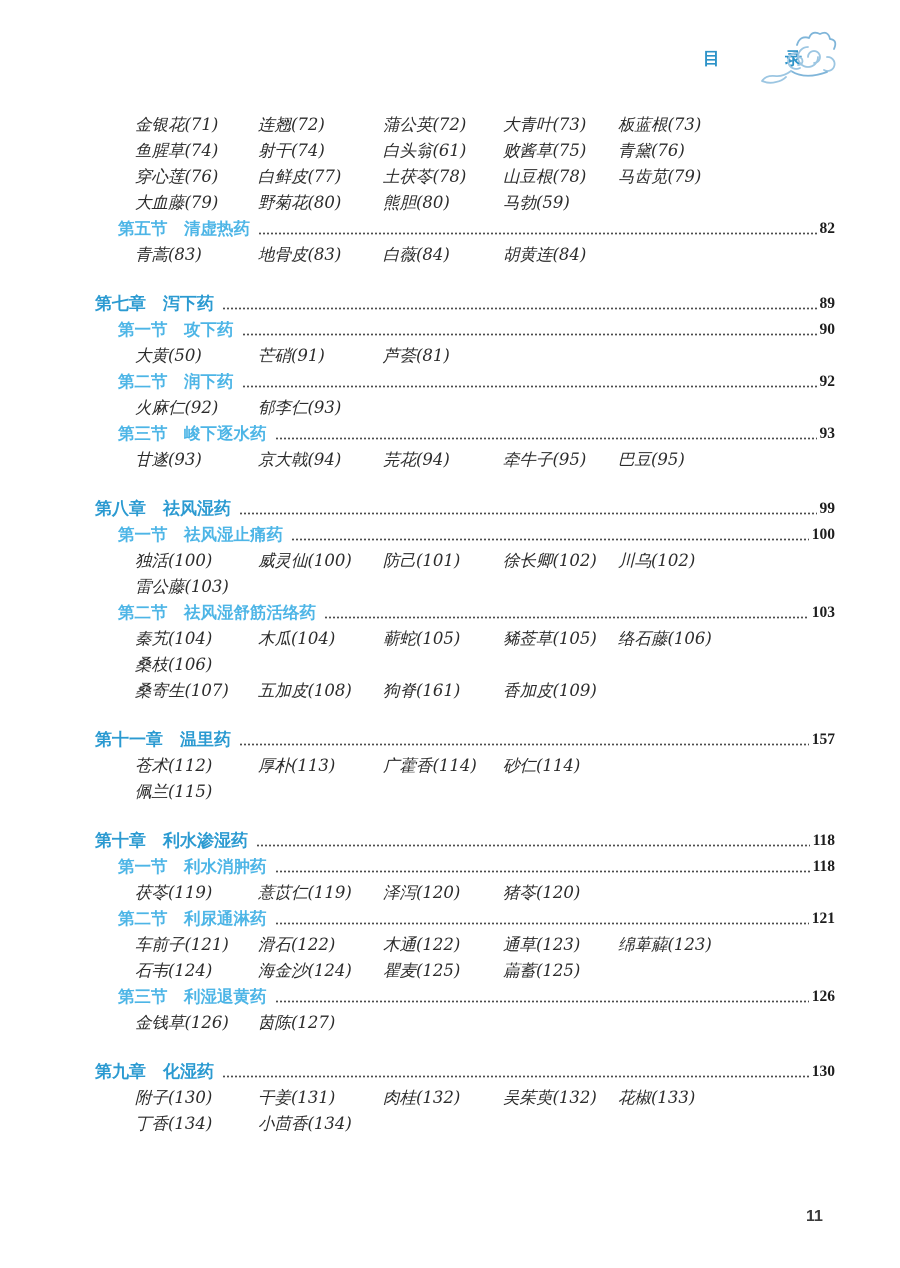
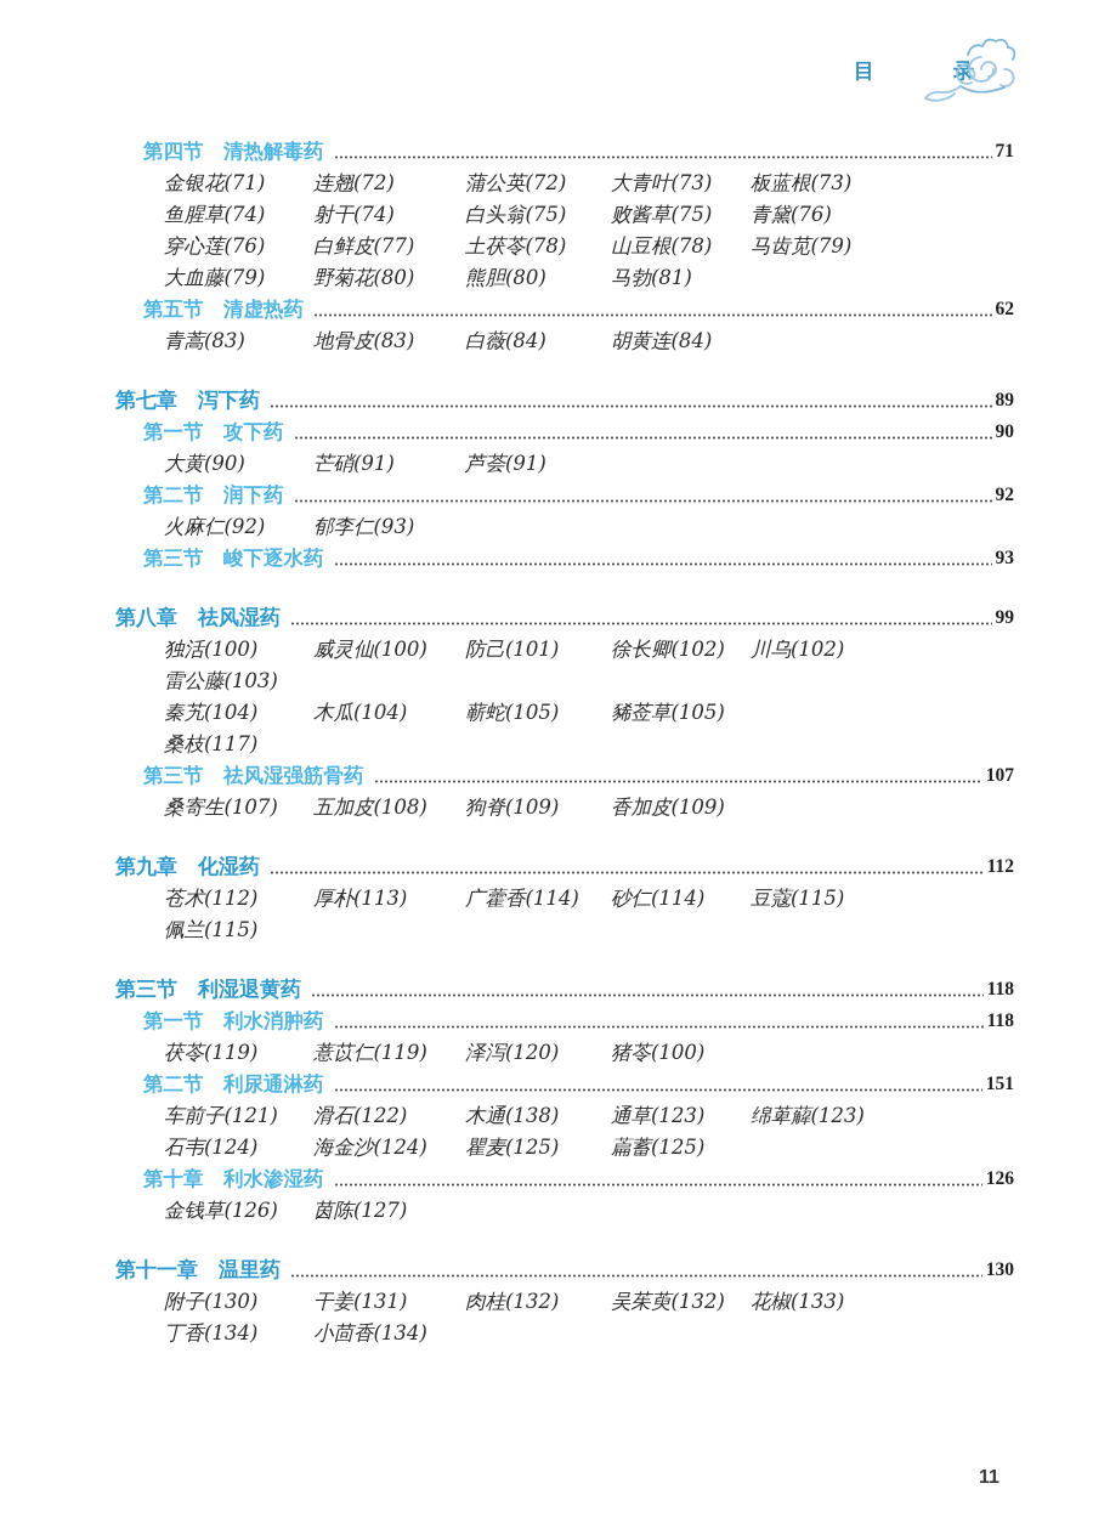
  目 录
+ 第四节 清热解毒药
+ 71
  金银花(71)
  连翘(72)
  蒲公英(72)
  大青叶(73)
  板蓝根(73)
  鱼腥草(74)
  射干(74)
- 白头翁(61)
+ 白头翁(75)
  败酱草(75)
  青黛(76)
  穿心莲(76)
  白鲜皮(77)
  土茯苓(78)
  山豆根(78)
  马齿苋(79)
  大血藤(79)
  野菊花(80)
  熊胆(80)
- 马勃(59)
+ 马勃(81)
  第五节 清虚热药
- 82
+ 62
  青蒿(83)
  地骨皮(83)
  白薇(84)
  胡黄连(84)
  第七章 泻下药
  89
  第一节 攻下药
  90
- 大黄(50)
+ 大黄(90)
  芒硝(91)
- 芦荟(81)
+ 芦荟(91)
  第二节 润下药
  92
  火麻仁(92)
  郁李仁(93)
  第三节 峻下逐水药
  93
- 甘遂(93)
- 京大戟(94)
- 芫花(94)
- 牵牛子(95)
- 巴豆(95)
  第八章 祛风湿药
  99
- 第一节 祛风湿止痛药
- 100
  独活(100)
  威灵仙(100)
  防己(101)
  徐长卿(102)
  川乌(102)
  雷公藤(103)
- 第二节 祛风湿舒筋活络药
- 103
  秦艽(104)
  木瓜(104)
  蕲蛇(105)
  豨莶草(105)
- 络石藤(106)
- 桑枝(106)
+ 桑枝(117)
+ 第三节 祛风湿强筋骨药
+ 107
  桑寄生(107)
  五加皮(108)
- 狗脊(161)
+ 狗脊(109)
  香加皮(109)
- 第十一章 温里药
+ 第九章 化湿药
- 157
+ 112
  苍术(112)
  厚朴(113)
  广藿香(114)
  砂仁(114)
+ 豆蔻(115)
  佩兰(115)
- 第十章 利水渗湿药
+ 第三节 利湿退黄药
  118
  第一节 利水消肿药
  118
  茯苓(119)
  薏苡仁(119)
  泽泻(120)
- 猪苓(120)
+ 猪苓(100)
  第二节 利尿通淋药
- 121
+ 151
  车前子(121)
  滑石(122)
- 木通(122)
+ 木通(138)
  通草(123)
  绵萆薢(123)
  石韦(124)
  海金沙(124)
  瞿麦(125)
  萹蓄(125)
- 第三节 利湿退黄药
+ 第十章 利水渗湿药
  126
  金钱草(126)
  茵陈(127)
- 第九章 化湿药
+ 第十一章 温里药
  130
  附子(130)
  干姜(131)
  肉桂(132)
  吴茱萸(132)
  花椒(133)
  丁香(134)
  小茴香(134)
  11
